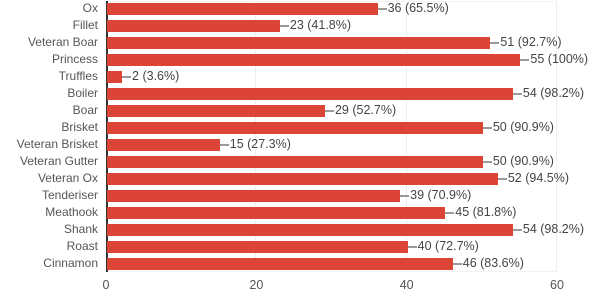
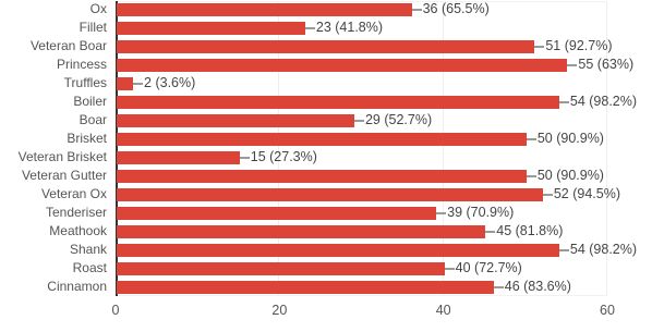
  Ox
  36 (65.5%)
  Fillet
  23 (41.8%)
  Veteran Boar
  51 (92.7%)
  Princess
- 55 (100%)
+ 55 (63%)
  Truffles
  2 (3.6%)
  Boiler
  54 (98.2%)
  Boar
  29 (52.7%)
  Brisket
  50 (90.9%)
  Veteran Brisket
  15 (27.3%)
  Veteran Gutter
  50 (90.9%)
  Veteran Ox
  52 (94.5%)
  Tenderiser
  39 (70.9%)
  Meathook
  45 (81.8%)
  Shank
  54 (98.2%)
  Roast
  40 (72.7%)
  Cinnamon
  46 (83.6%)
  0
  20
  40
  60
